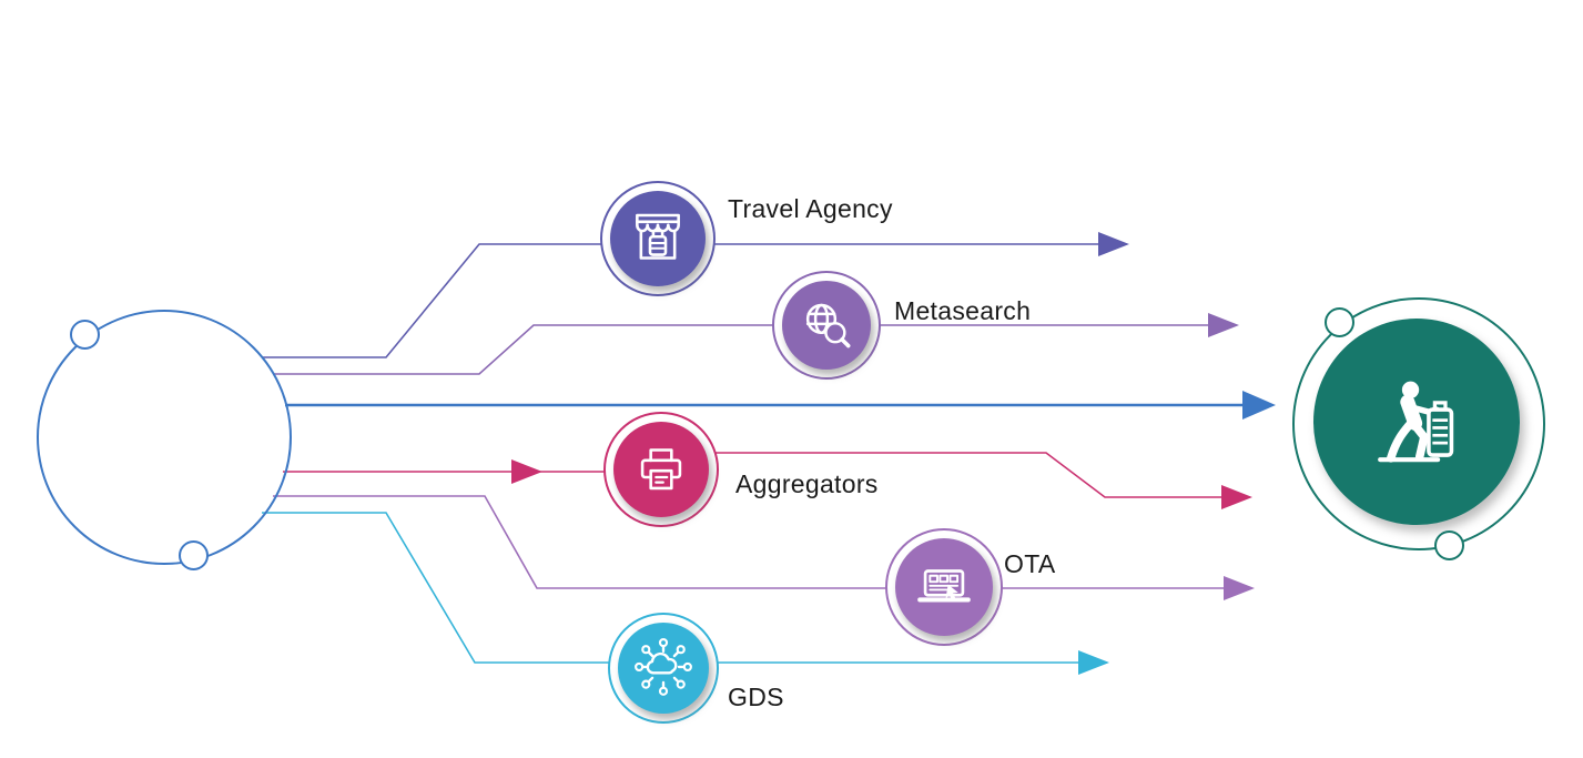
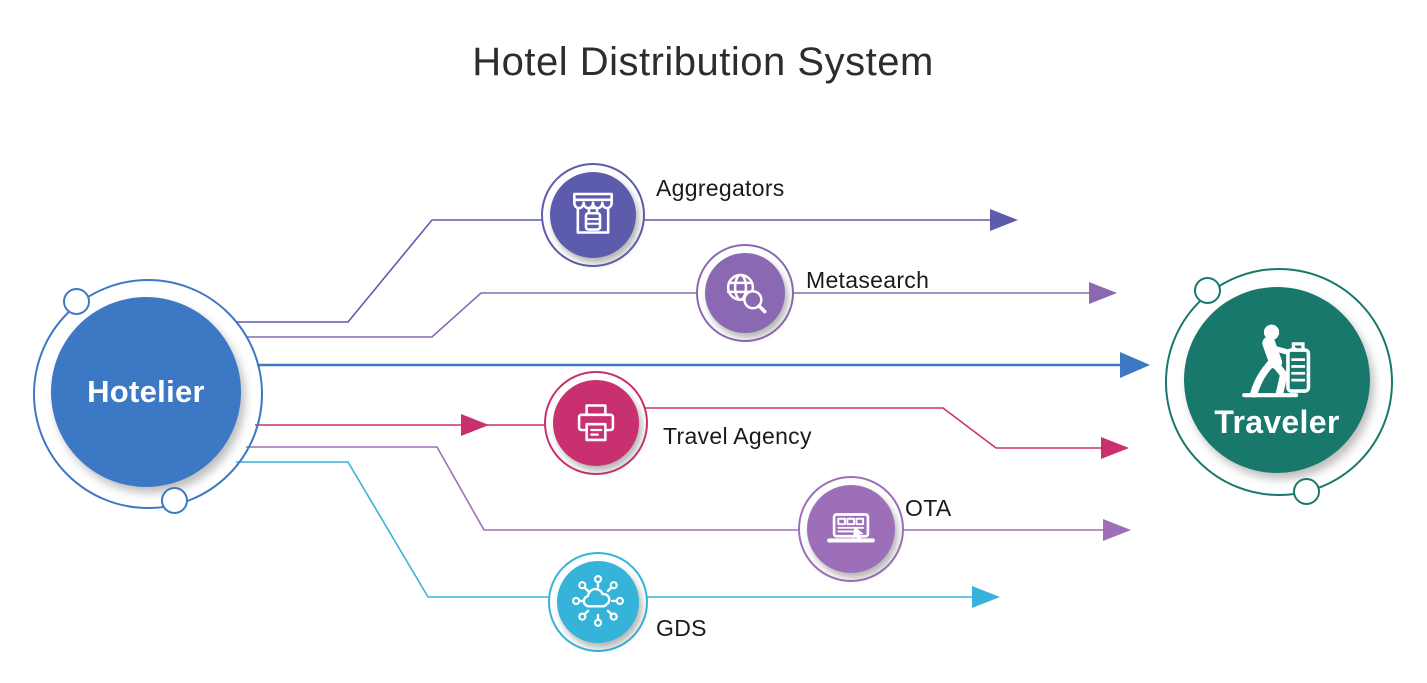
+ Hotel Distribution System
+ Hotelier
+ Traveler
- Travel Agency
+ Aggregators
  Metasearch
- Aggregators
+ Travel Agency
  OTA
  GDS
